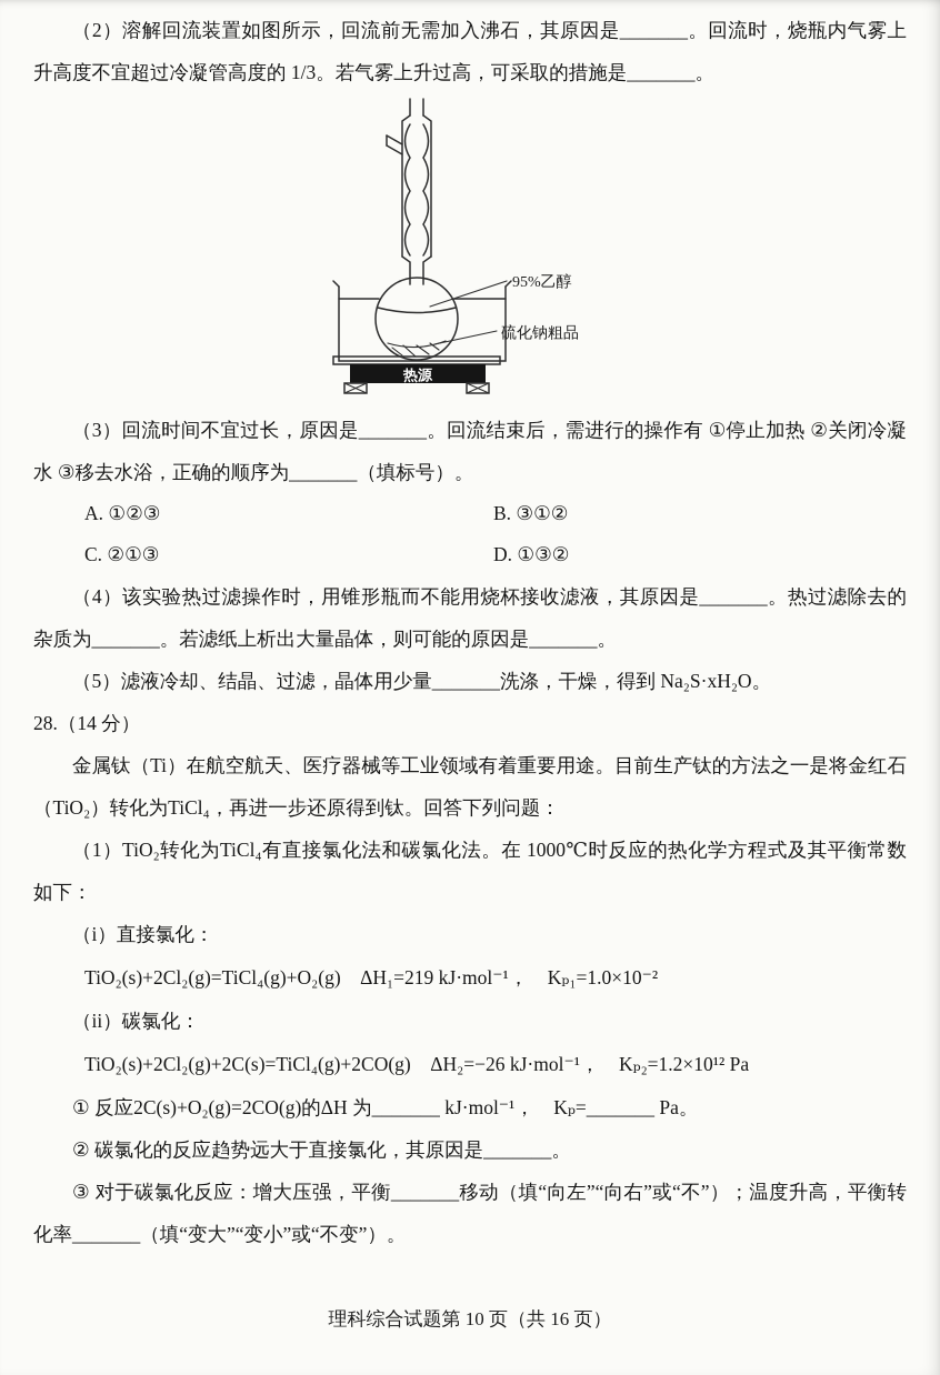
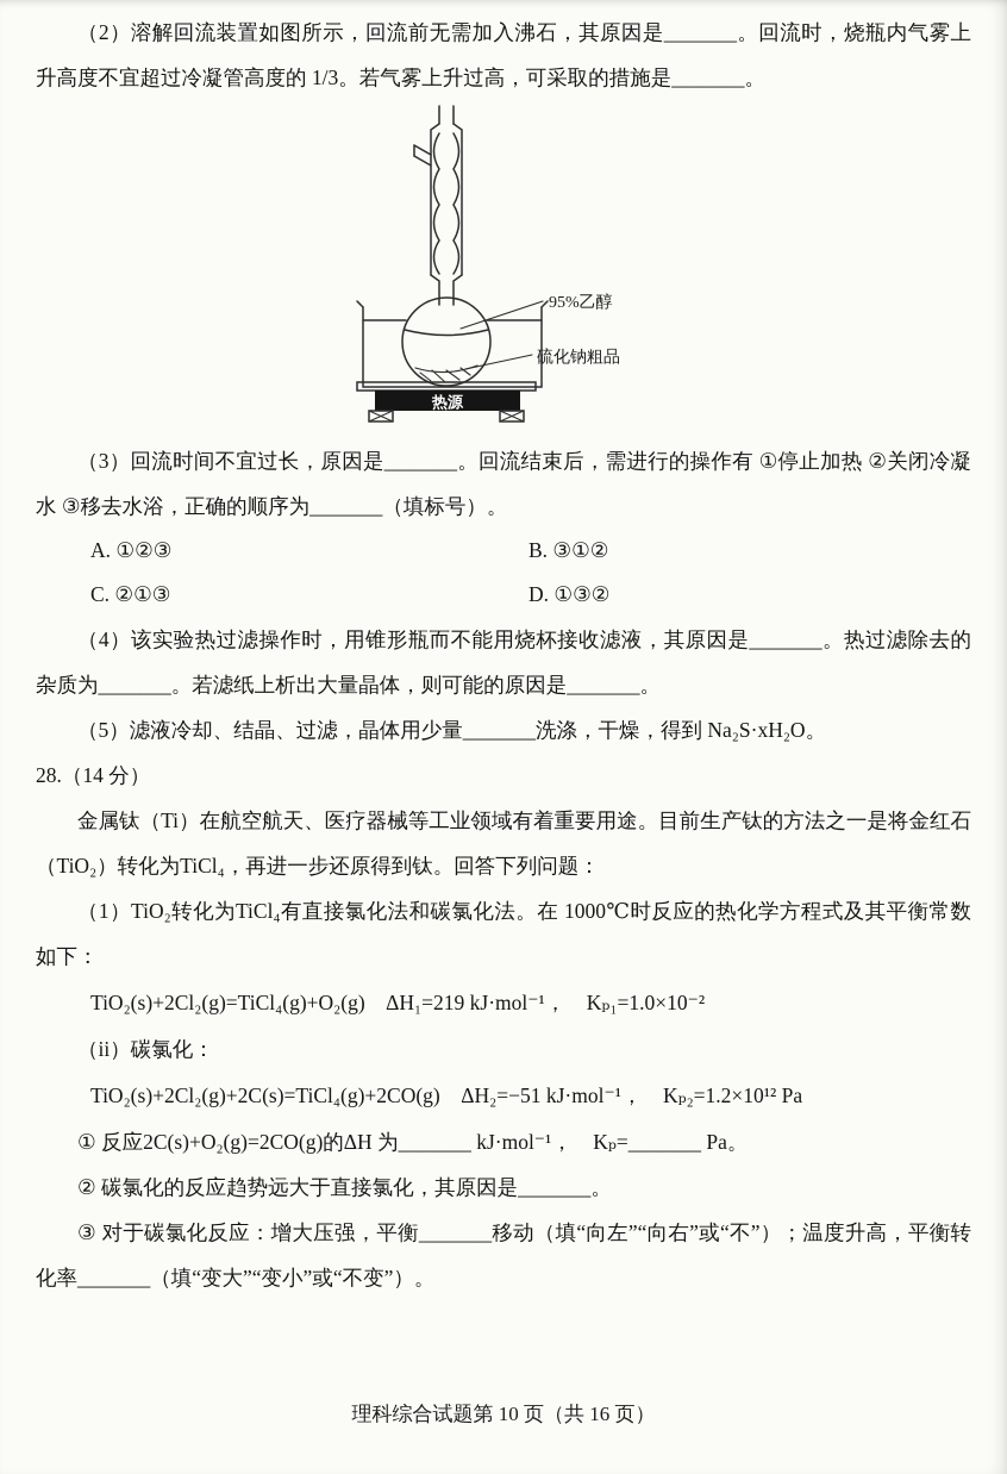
  （2）溶解回流装置如图所示，回流前无需加入沸石，其原因是_______。回流时，烧瓶内气雾上升高度不宜超过冷凝管高度的 1/3。若气雾上升过高，可采取的措施是_______。
  95%乙醇
  硫化钠粗品
  热源
  （3）回流时间不宜过长，原因是_______。回流结束后，需进行的操作有 ①停止加热 ②关闭冷凝水 ③移去水浴，正确的顺序为_______（填标号）。
  A. ①②③
  B. ③①②
  C. ②①③
  D. ①③②
  （4）该实验热过滤操作时，用锥形瓶而不能用烧杯接收滤液，其原因是_______。热过滤除去的杂质为_______。若滤纸上析出大量晶体，则可能的原因是_______。
  （5）滤液冷却、结晶、过滤，晶体用少量_______洗涤，干燥，得到 Na₂S·xH₂O。
  28.（14 分）
  金属钛（Ti）在航空航天、医疗器械等工业领域有着重要用途。目前生产钛的方法之一是将金红石（TiO₂）转化为TiCl₄，再进一步还原得到钛。回答下列问题：
  （1）TiO₂转化为TiCl₄有直接氯化法和碳氯化法。在 1000℃时反应的热化学方程式及其平衡常数如下：
- （i）直接氯化：
  TiO₂(s)+2Cl₂(g)=TiCl₄(g)+O₂(g) ΔH₁=219 kJ·mol⁻¹， Kₚ₁=1.0×10⁻²
  （ii）碳氯化：
- TiO₂(s)+2Cl₂(g)+2C(s)=TiCl₄(g)+2CO(g) ΔH₂=−26 kJ·mol⁻¹， Kₚ₂=1.2×10¹² Pa
+ TiO₂(s)+2Cl₂(g)+2C(s)=TiCl₄(g)+2CO(g) ΔH₂=−51 kJ·mol⁻¹， Kₚ₂=1.2×10¹² Pa
  ① 反应2C(s)+O₂(g)=2CO(g)的ΔH 为_______ kJ·mol⁻¹， Kₚ=_______ Pa。
  ② 碳氯化的反应趋势远大于直接氯化，其原因是_______。
  ③ 对于碳氯化反应：增大压强，平衡_______移动（填“向左”“向右”或“不”）；温度升高，平衡转化率_______（填“变大”“变小”或“不变”）。
  理科综合试题第 10 页（共 16 页）
